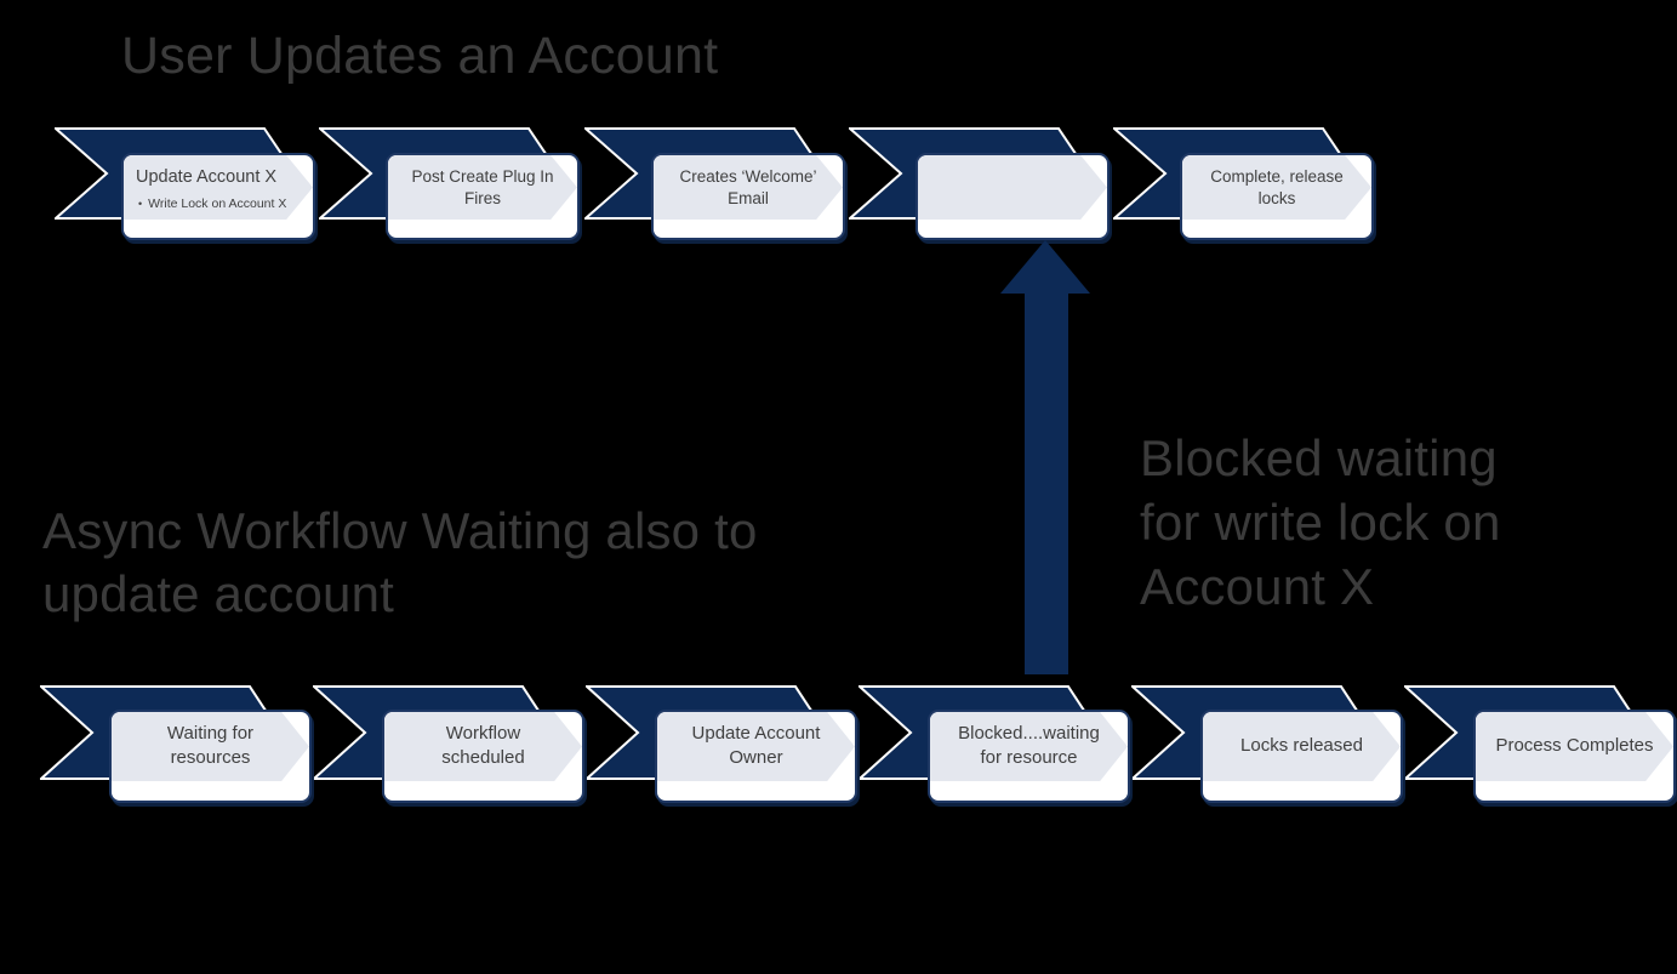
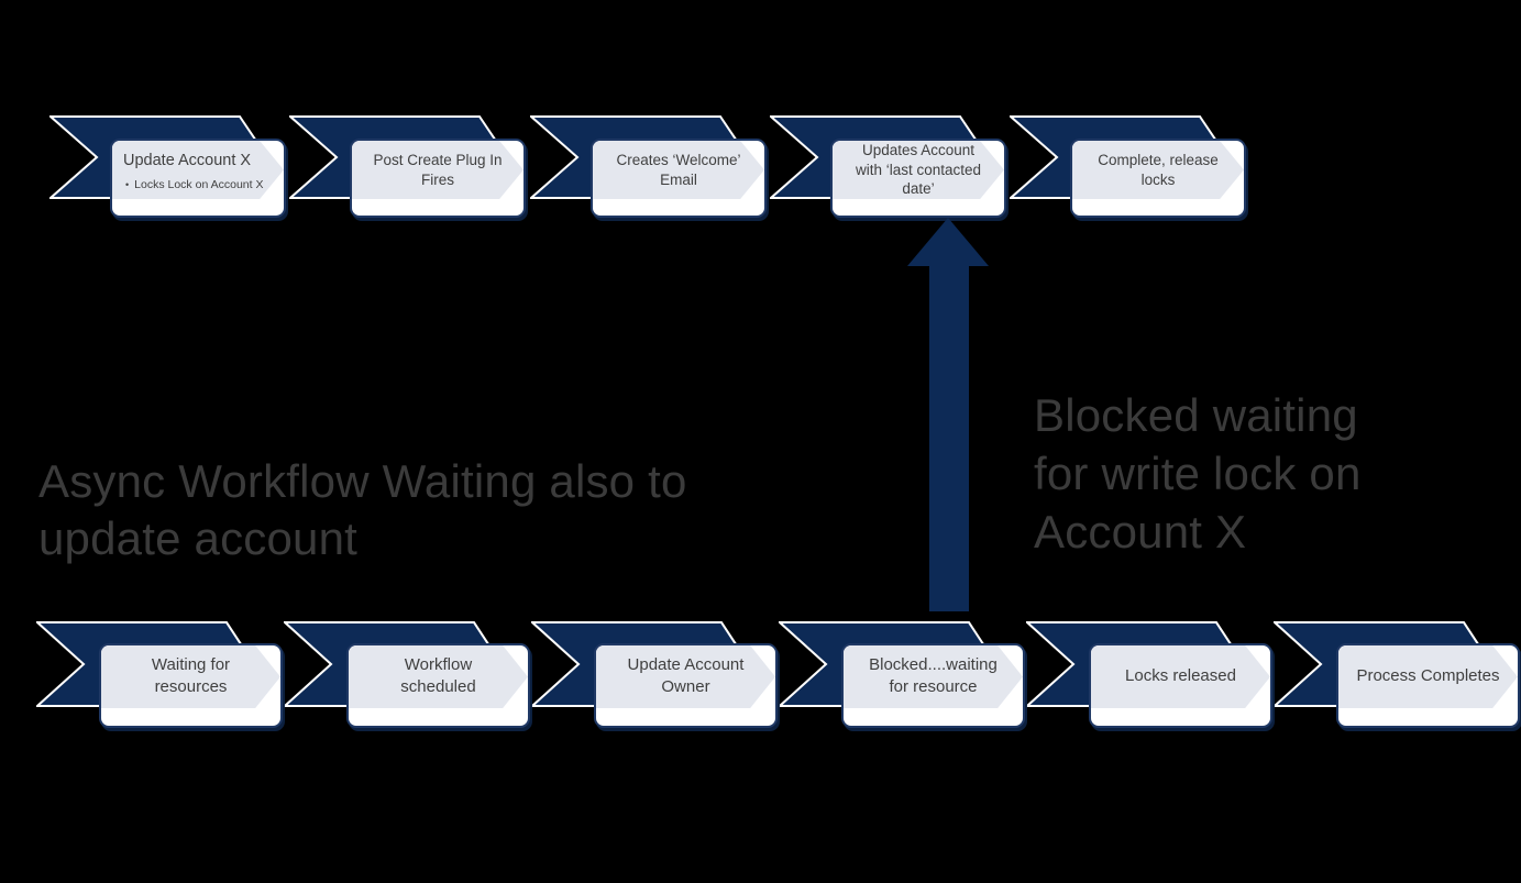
- User Updates an Account
  Async Workflow Waiting also to
  update account
  Blocked waiting
  for write lock on
  Account X
  Update Account X
  •
- Write Lock on Account X
+ Locks Lock on Account X
  Post Create Plug In
  Fires
  Creates ‘Welcome’
  Email
+ Updates Account
+ with ‘last contacted
+ date’
  Complete, release
  locks
  Waiting for
  resources
  Workflow
  scheduled
  Update Account
  Owner
  Blocked....waiting
  for resource
  Locks released
  Process Completes
